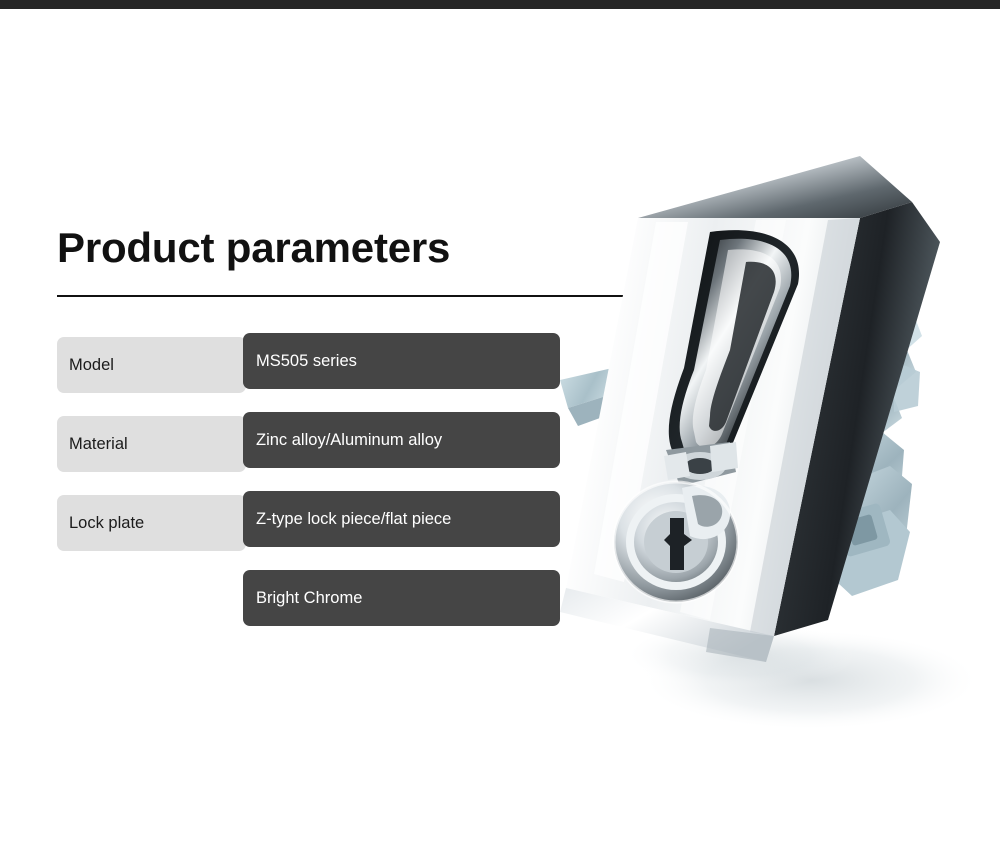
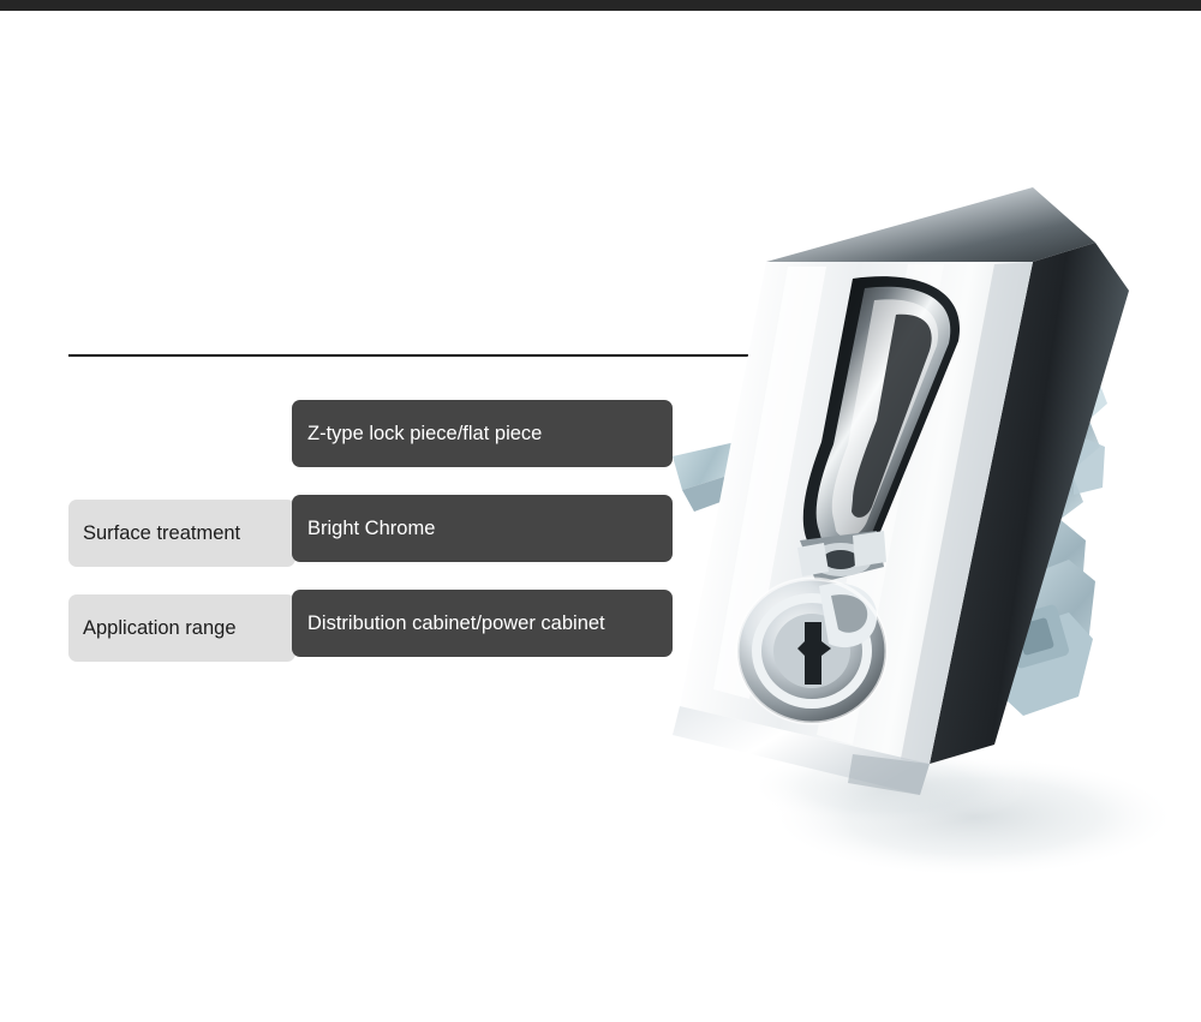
- Product parameters
- Model
- MS505 series
- Material
- Zinc alloy/Aluminum alloy
- Lock plate
  Z-type lock piece/flat piece
+ Surface treatment
  Bright Chrome
+ Application range
+ Distribution cabinet/power cabinet
